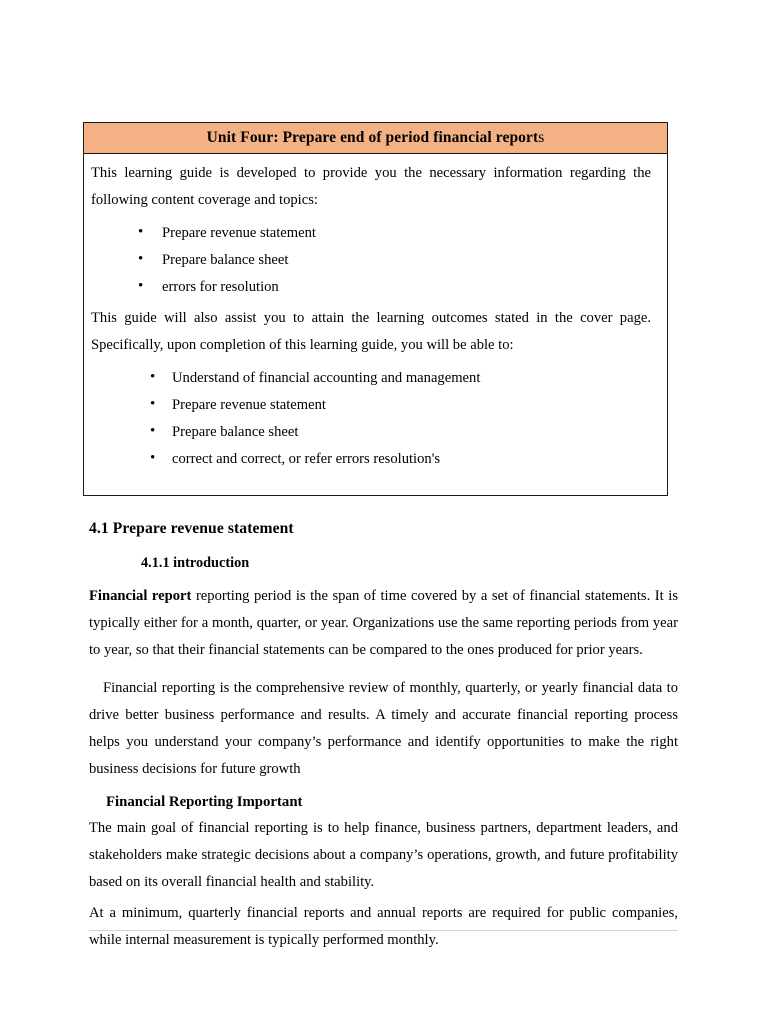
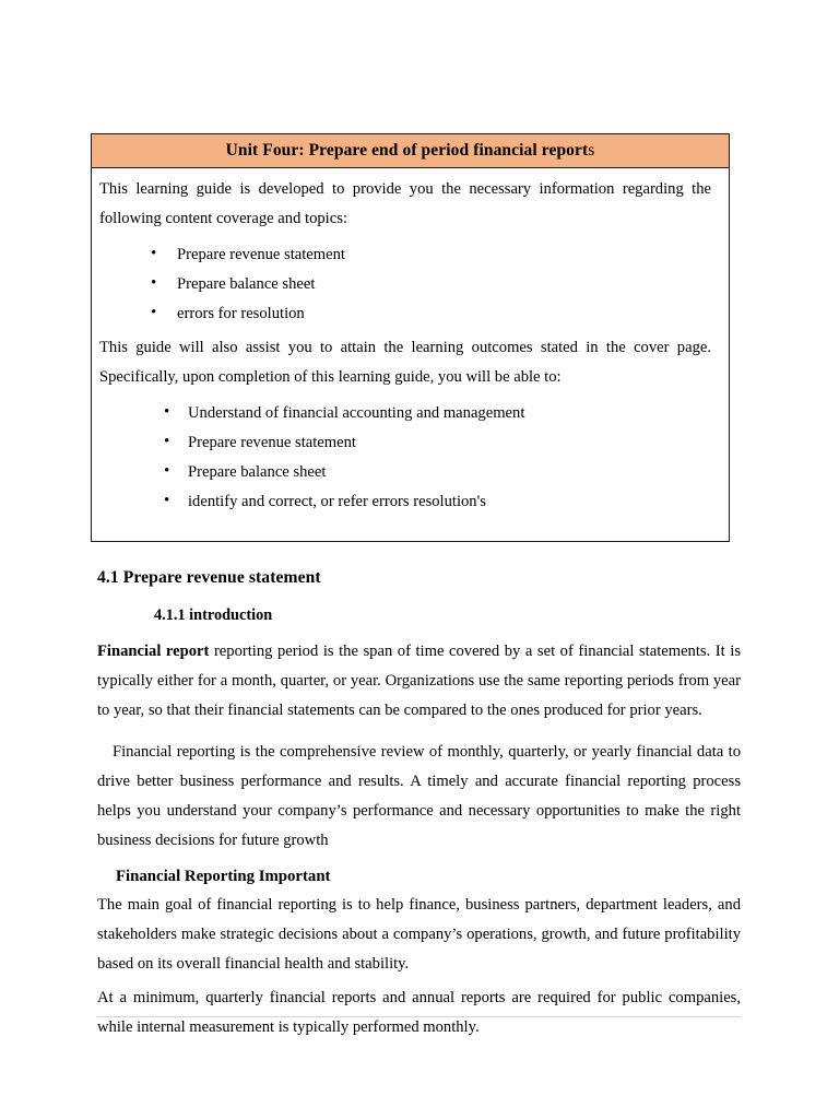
  Unit Four: Prepare end of period financial reports
  This learning guide is developed to provide you the necessary information regarding the following content coverage and topics:
  Prepare revenue statement
  Prepare balance sheet
  errors for resolution
  This guide will also assist you to attain the learning outcomes stated in the cover page. Specifically, upon completion of this learning guide, you will be able to:
  Understand of financial accounting and management
  Prepare revenue statement
  Prepare balance sheet
- correct and correct, or refer errors resolution's
+ identify and correct, or refer errors resolution's
  4.1 Prepare revenue statement
  4.1.1 introduction
  Financial report reporting period is the span of time covered by a set of financial statements. It is typically either for a month, quarter, or year. Organizations use the same reporting periods from year to year, so that their financial statements can be compared to the ones produced for prior years.
- Financial reporting is the comprehensive review of monthly, quarterly, or yearly financial data to drive better business performance and results. A timely and accurate financial reporting process helps you understand your company’s performance and identify opportunities to make the right business decisions for future growth
+ Financial reporting is the comprehensive review of monthly, quarterly, or yearly financial data to drive better business performance and results. A timely and accurate financial reporting process helps you understand your company’s performance and necessary opportunities to make the right business decisions for future growth
  Financial Reporting Important
  The main goal of financial reporting is to help finance, business partners, department leaders, and stakeholders make strategic decisions about a company’s operations, growth, and future profitability based on its overall financial health and stability.
  At a minimum, quarterly financial reports and annual reports are required for public companies, while internal measurement is typically performed monthly.
